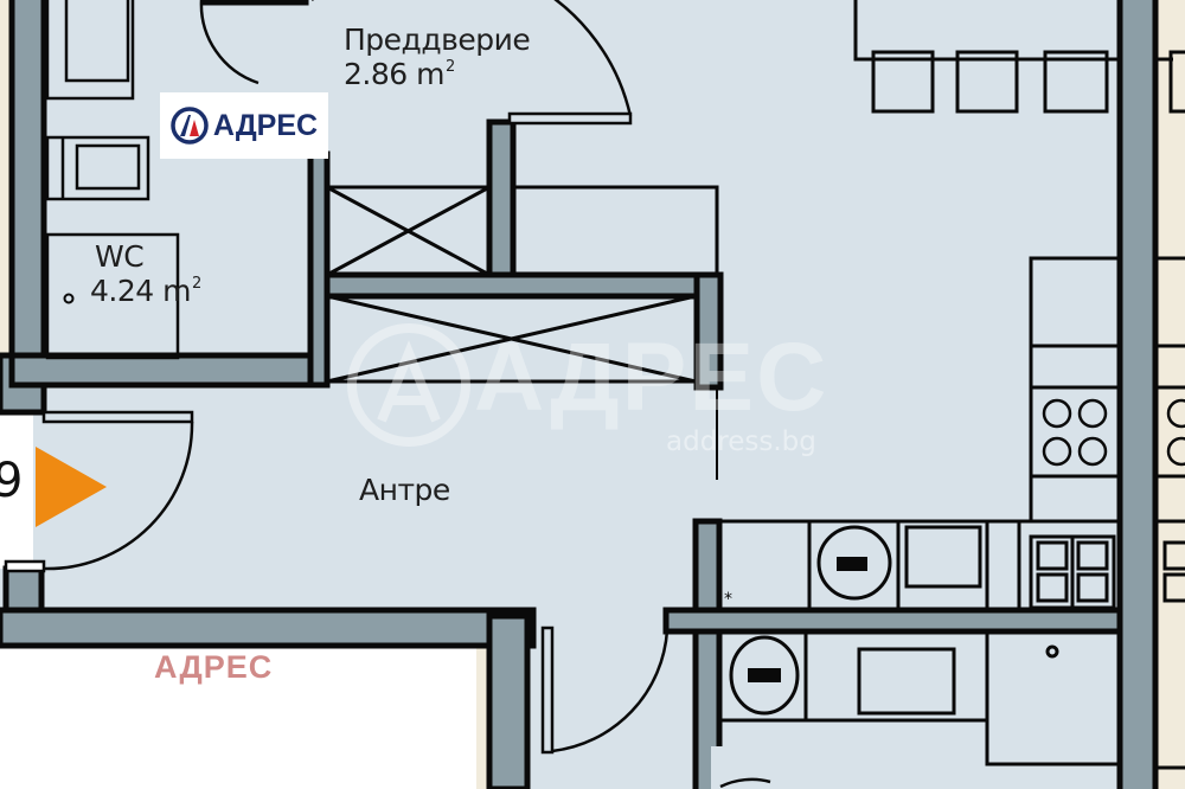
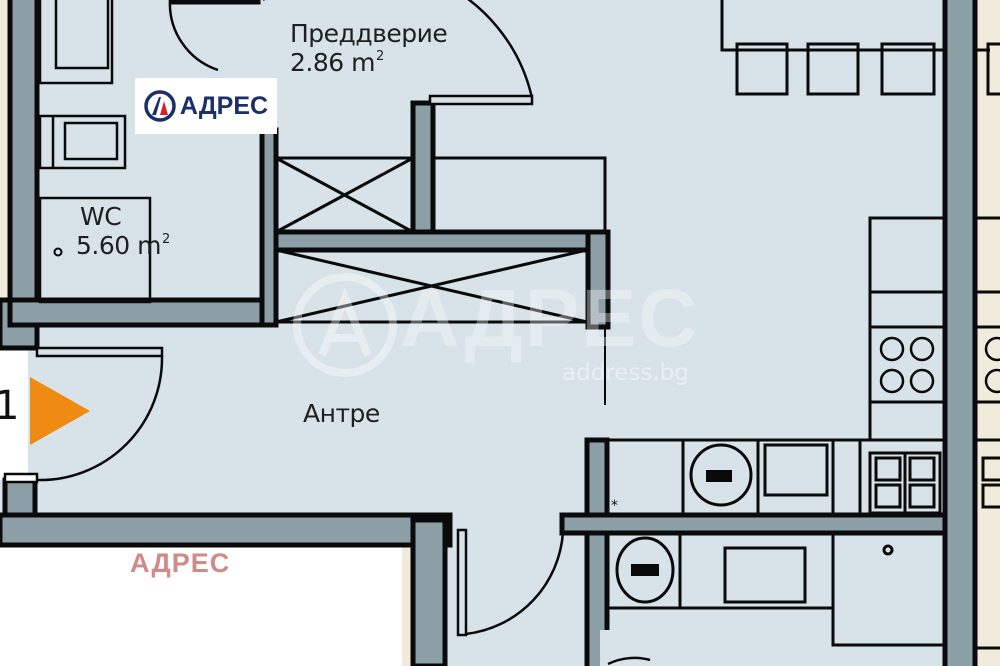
  *
  АДРЕС
  Преддверие
  2.86 m2
  WC
- 4.24 m2
+ 5.60 m2
  Антре
  АДРЕС
  address.bg
- 9
+ 1
  АДРЕС
